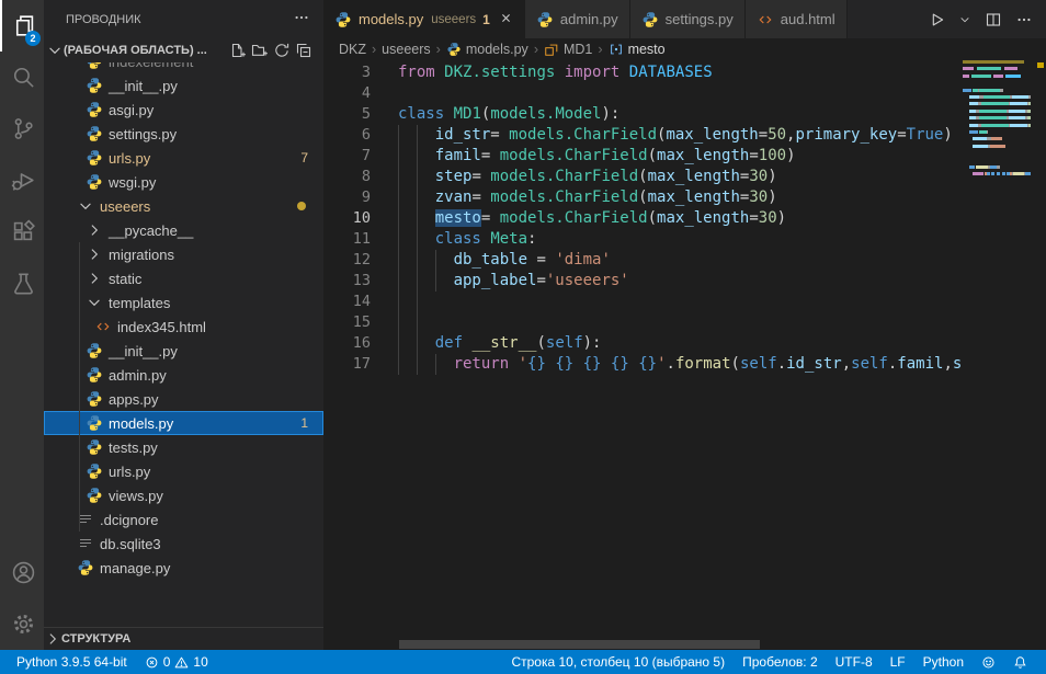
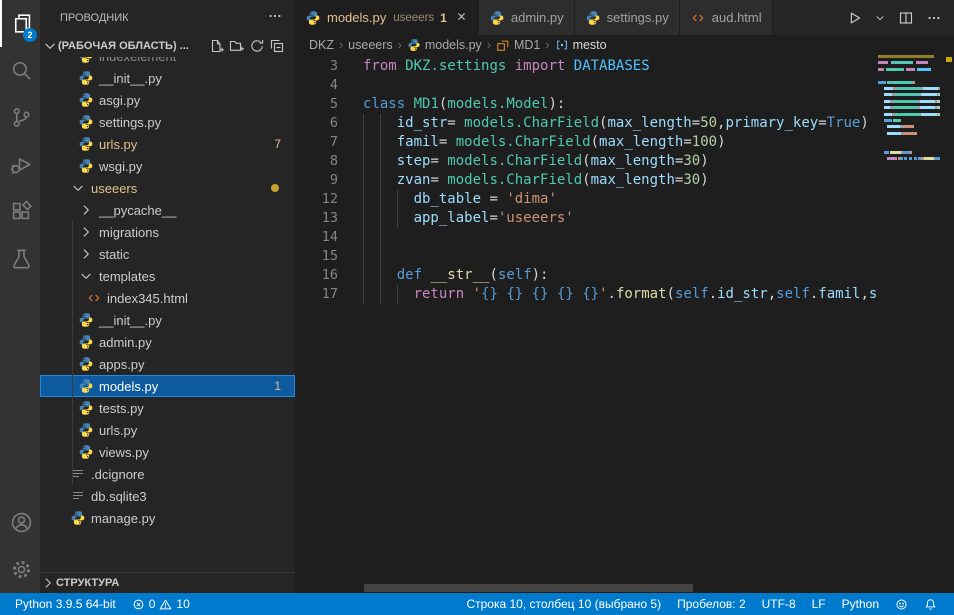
  2
  ПРОВОДНИК
  (РАБОЧАЯ ОБЛАСТЬ) ...
  __init__.py
  asgi.py
  settings.py
  urls.py
  7
  wsgi.py
  useeers
  __pycache__
  migrations
  static
  templates
  index345.html
  __init__.py
  admin.py
  apps.py
  models.py
  1
  tests.py
  urls.py
  views.py
  .dcignore
  db.sqlite3
  manage.py
  СТРУКТУРА
  models.py
  useeers
  1
  admin.py
  settings.py
  aud.html
  DKZ
  ›
  useeers
  ›
  models.py
  ›
  MD1
  ›
  mesto
  3 from DKZ.settings import DATABASES
  4
  5 class MD1(models.Model):
  6 id_str= models.CharField(max_length=50,primary_key=True)
  7 famil= models.CharField(max_length=100)
  8 step= models.CharField(max_length=30)
  9 zvan= models.CharField(max_length=30)
- 10 mesto= models.CharField(max_length=30)
- 11 class Meta:
  12 db_table = 'dima'
  13 app_label='useeers'
  14
  15
  16 def __str__(self):
  17 return '{} {} {} {} {}'.format(self.id_str,self.famil,s
  Python 3.9.5 64-bit
  0
  10
  Строка 10, столбец 10 (выбрано 5)
  Пробелов: 2
  UTF-8
  LF
  Python
